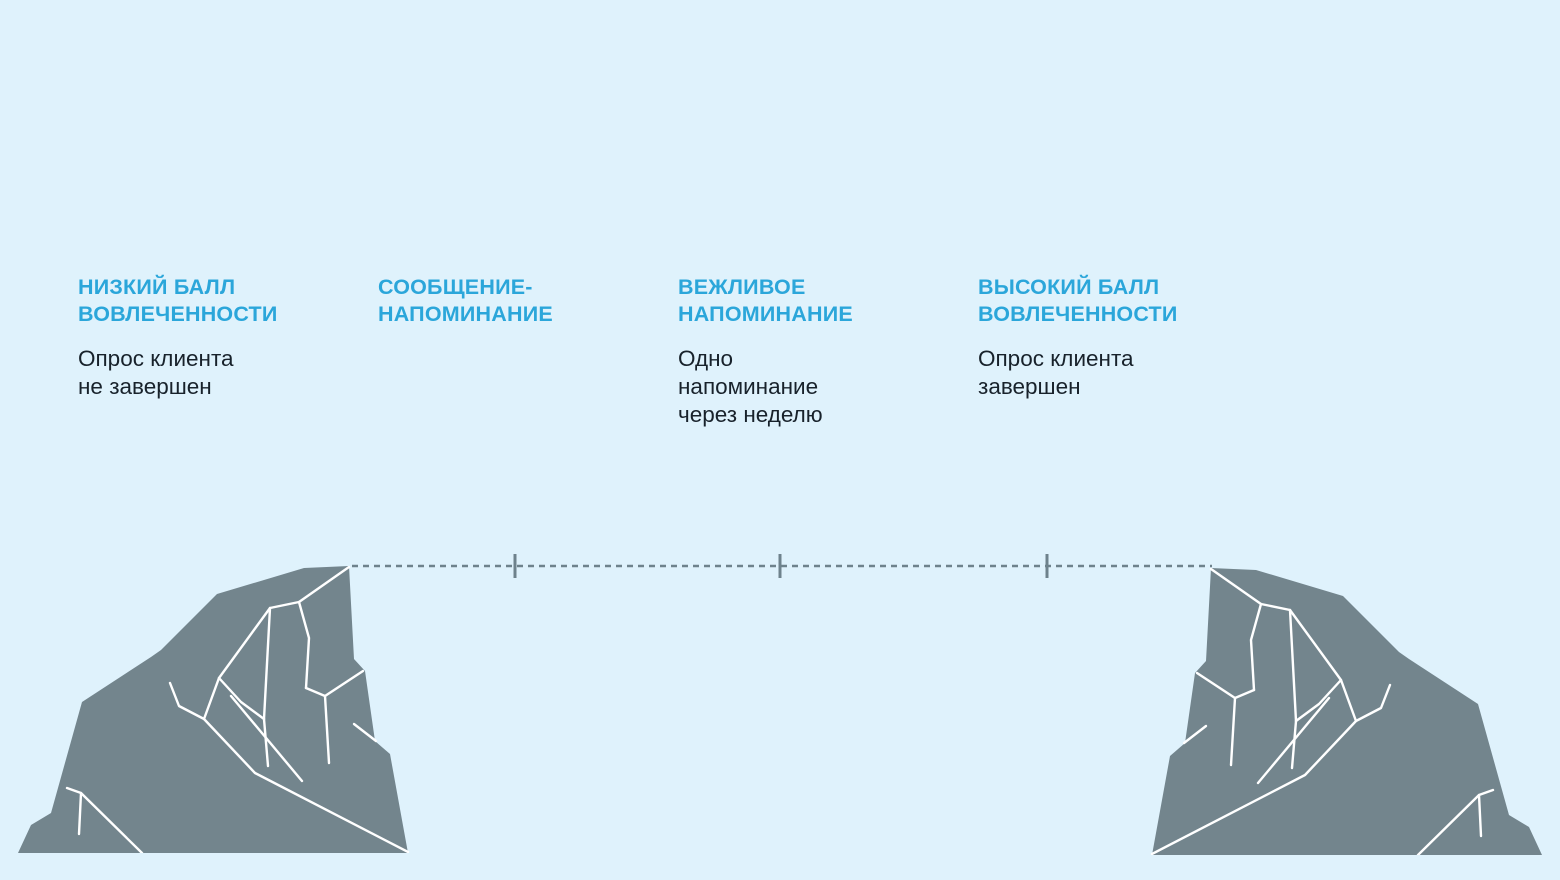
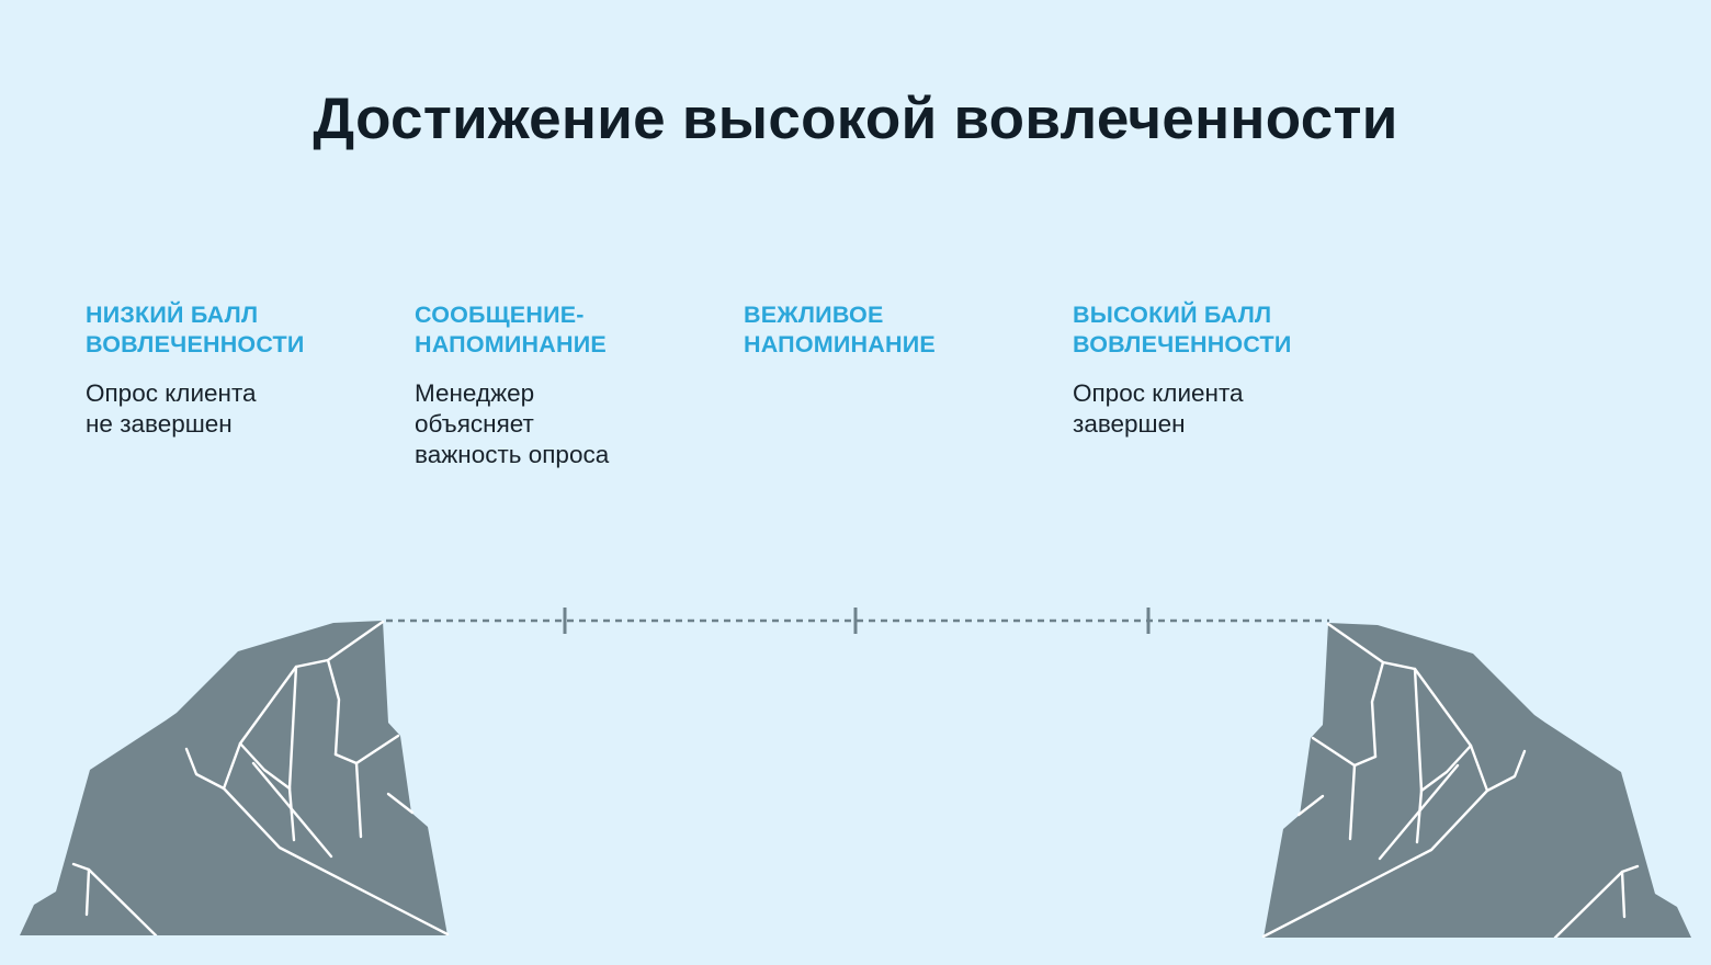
+ Достижение высокой вовлеченности
  НИЗКИЙ БАЛЛ
  ВОВЛЕЧЕННОСТИ
  Опрос клиента
  не завершен
  СООБЩЕНИЕ-
  НАПОМИНАНИЕ
+ Менеджер
+ объясняет
+ важность опроса
  ВЕЖЛИВОЕ
  НАПОМИНАНИЕ
- Одно
- напоминание
- через неделю
  ВЫСОКИЙ БАЛЛ
  ВОВЛЕЧЕННОСТИ
  Опрос клиента
  завершен
